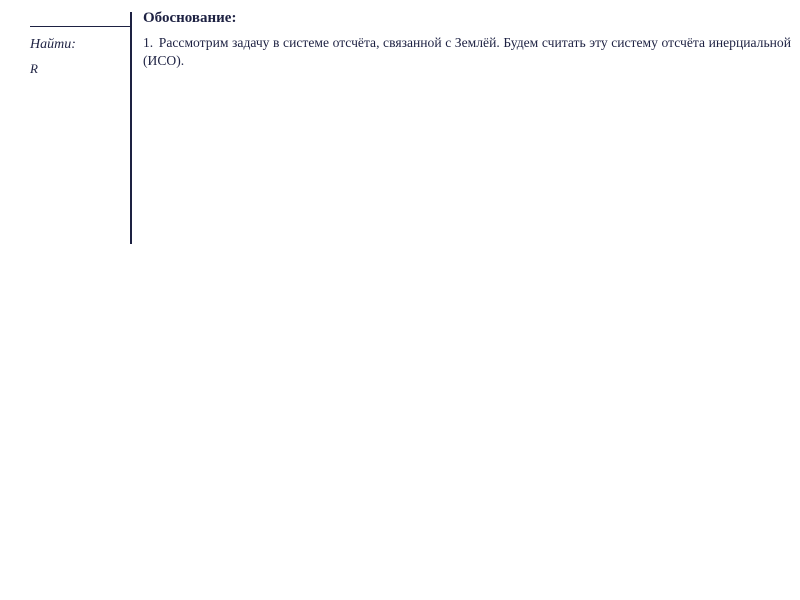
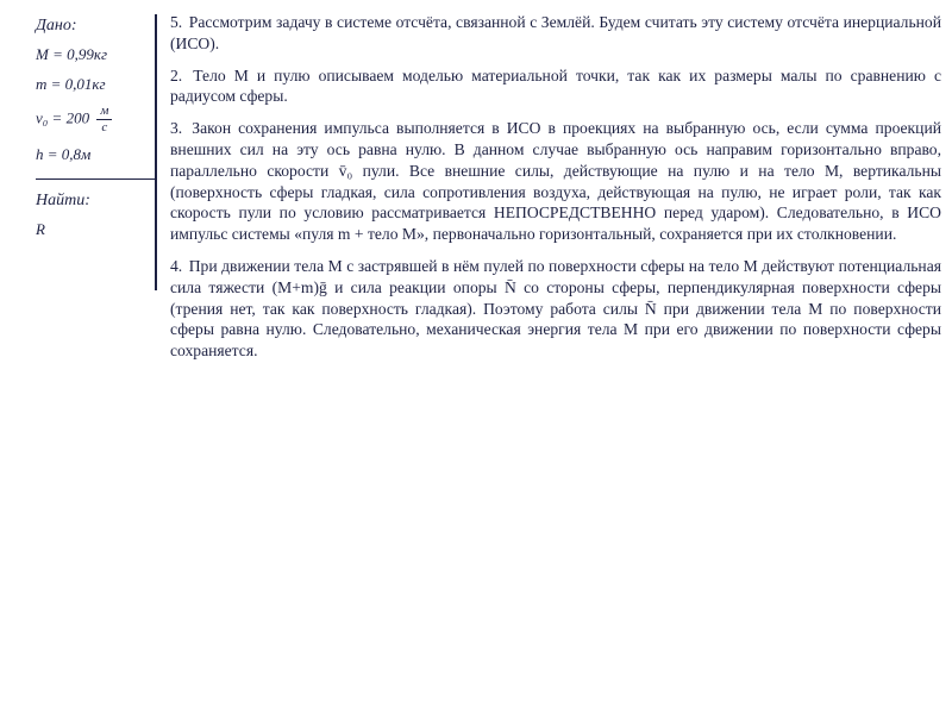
+ Дано:
+ M = 0,99кг
+ m = 0,01кг
+ v₀ = 200
+ м
+ с
+ h = 0,8м
  Найти:
  R
- Обоснование:
- 1. Рассмотрим задачу в системе отсчёта, связанной с Землёй. Будем считать эту систему отсчёта инерциальной (ИСО).
+ 5. Рассмотрим задачу в системе отсчёта, связанной с Землёй. Будем считать эту систему отсчёта инерциальной (ИСО).
+ 2. Тело M и пулю описываем моделью материальной точки, так как их размеры малы по сравнению с радиусом сферы.
+ 3. Закон сохранения импульса выполняется в ИСО в проекциях на выбранную ось, если сумма проекций внешних сил на эту ось равна нулю. В данном случае выбранную ось направим горизонтально вправо, параллельно скорости v̄₀ пули. Все внешние силы, действующие на пулю и на тело M, вертикальны (поверхность сферы гладкая, сила сопротивления воздуха, действующая на пулю, не играет роли, так как скорость пули по условию рассматривается НЕПОСРЕДСТВЕННО перед ударом). Следовательно, в ИСО импульс системы «пуля m + тело M», первоначально горизонтальный, сохраняется при их столкновении.
+ 4. При движении тела M с застрявшей в нём пулей по поверхности сферы на тело M действуют потенциальная сила тяжести (M+m)ḡ и сила реакции опоры N̄ со стороны сферы, перпендикулярная поверхности сферы (трения нет, так как поверхность гладкая). Поэтому работа силы N̄ при движении тела M по поверхности сферы равна нулю. Следовательно, механическая энергия тела M при его движении по поверхности сферы сохраняется.
